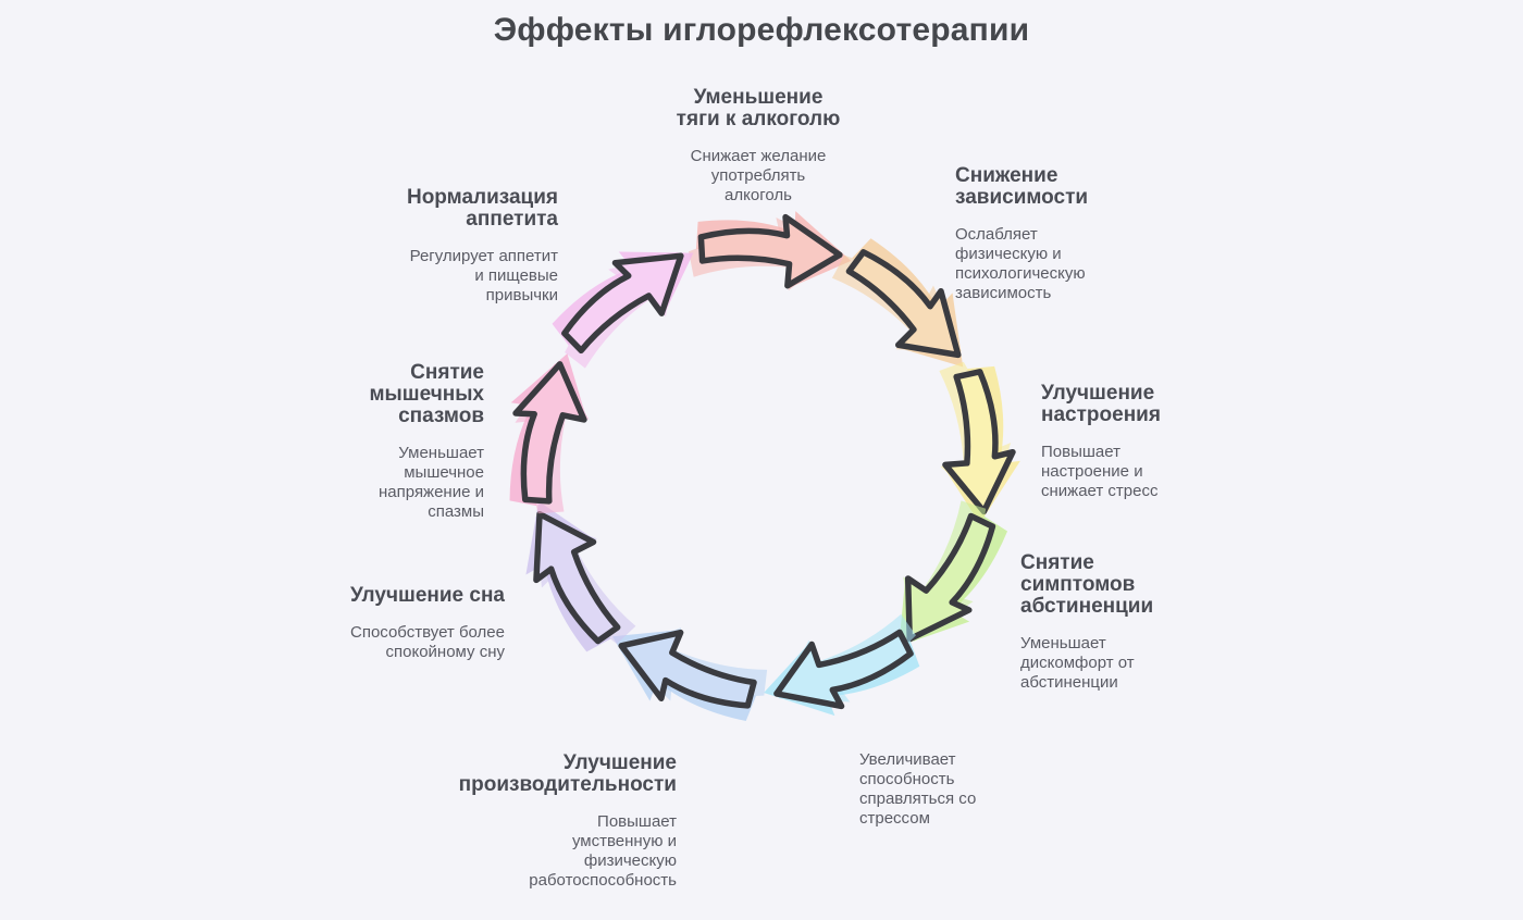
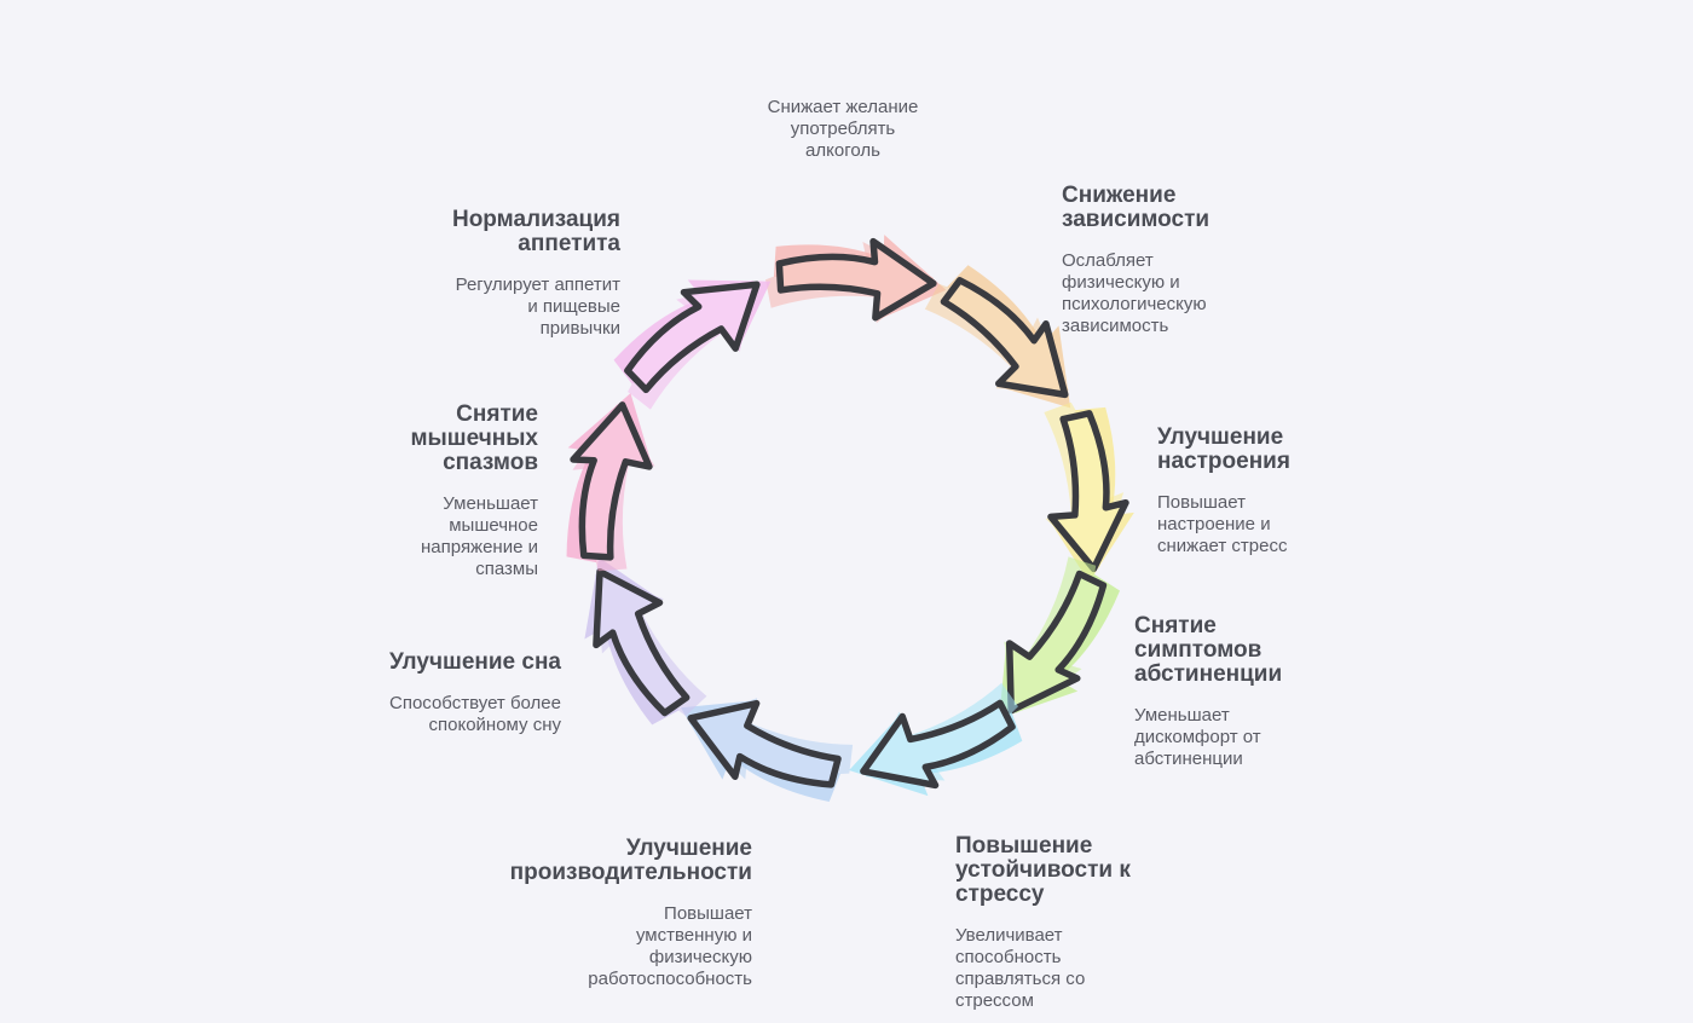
- Эффекты иглорефлексотерапии
- Уменьшение
- тяги к алкоголю
  Снижает желание
  употреблять
  алкоголь
  Снижение
  зависимости
  Ослабляет
  физическую и
  психологическую
  зависимость
  Улучшение
  настроения
  Повышает
  настроение и
  снижает стресс
  Снятие
  симптомов
  абстиненции
  Уменьшает
  дискомфорт от
  абстиненции
+ Повышение
+ устойчивости к
+ стрессу
  Увеличивает
  способность
  справляться со
  стрессом
  Улучшение
  производительности
  Повышает
  умственную и
  физическую
  работоспособность
  Улучшение сна
  Способствует более
  спокойному сну
  Снятие
  мышечных
  спазмов
  Уменьшает
  мышечное
  напряжение и
  спазмы
  Нормализация
  аппетита
  Регулирует аппетит
  и пищевые
  привычки
